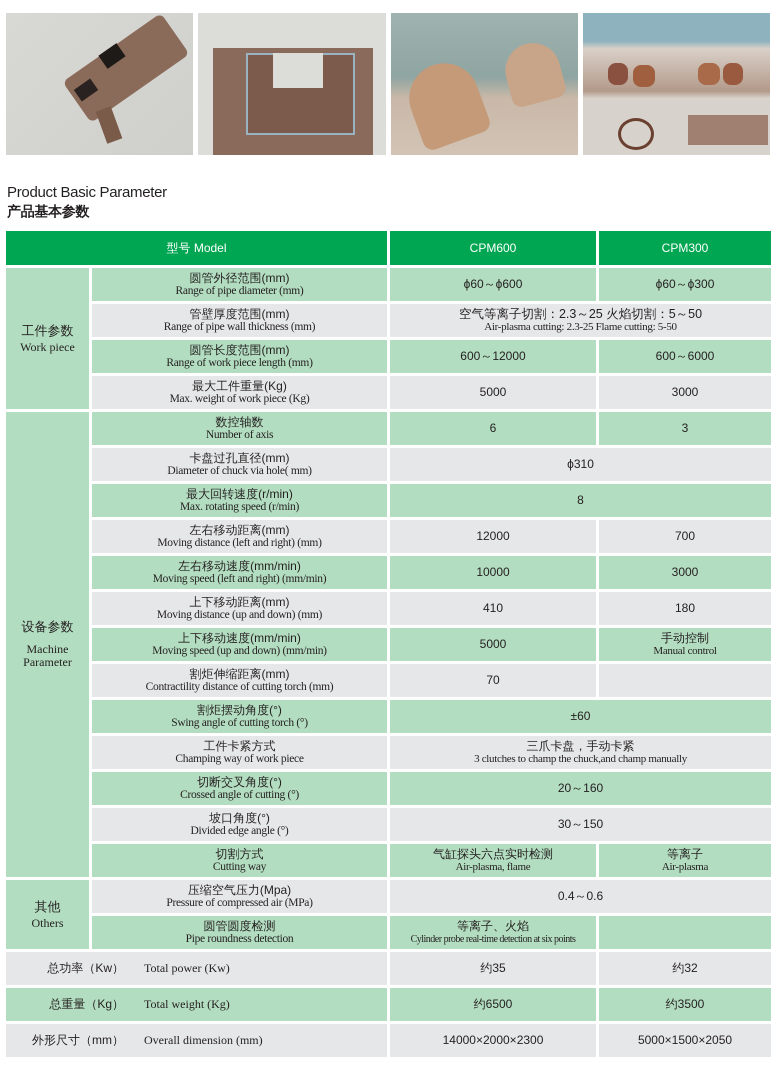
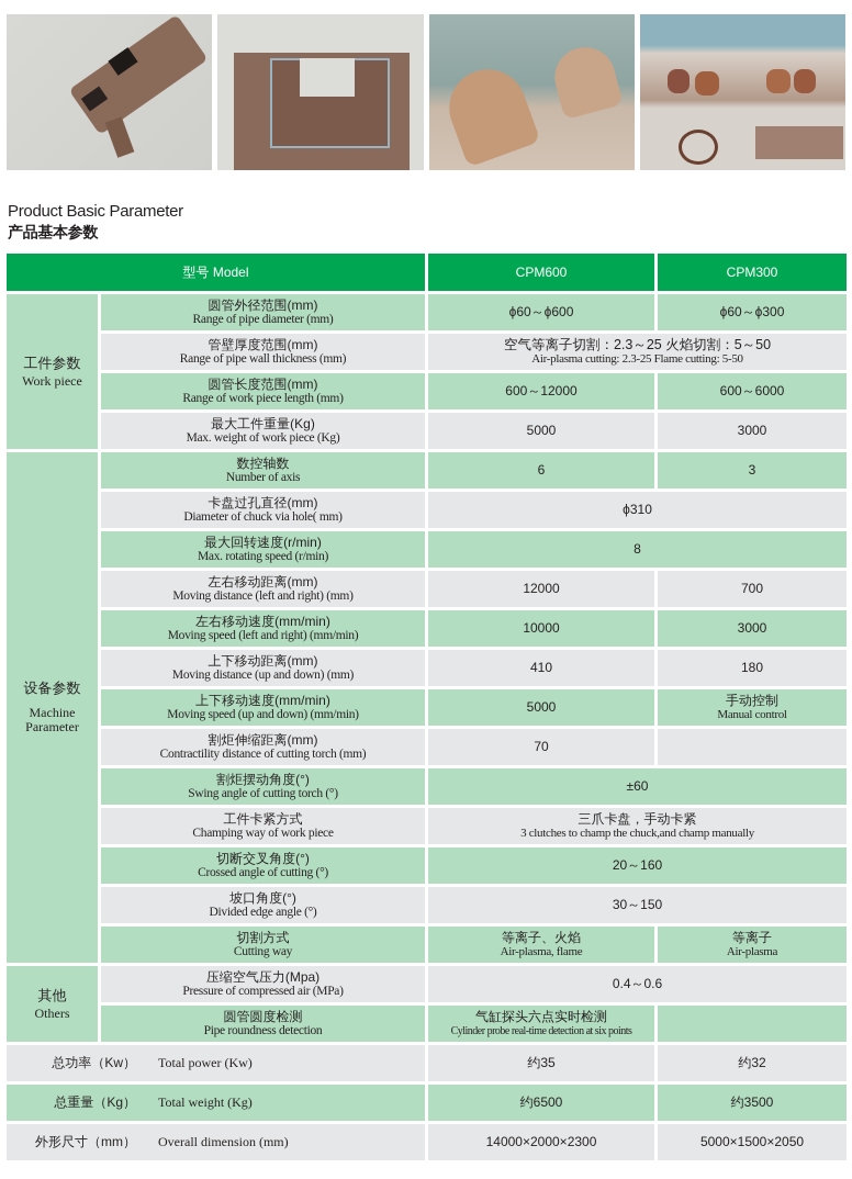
  Product Basic Parameter
  产品基本参数
  型号 Model	CPM600	CPM300
  工件参数 Work piece	圆管外径范围(mm)Range of pipe diameter (mm)	ϕ60～ϕ600	ϕ60～ϕ300
  管壁厚度范围(mm)Range of pipe wall thickness (mm)	空气等离子切割：2.3～25 火焰切割：5～50Air-plasma cutting: 2.3-25 Flame cutting: 5-50
  圆管长度范围(mm)Range of work piece length (mm)	600～12000	600～6000
  最大工件重量(Kg)Max. weight of work piece (Kg)	5000	3000
  设备参数 Machine Parameter	数控轴数Number of axis	6	3
  卡盘过孔直径(mm)Diameter of chuck via hole( mm)	ϕ310
  最大回转速度(r/min)Max. rotating speed (r/min)	8
  左右移动距离(mm)Moving distance (left and right) (mm)	12000	700
  左右移动速度(mm/min)Moving speed (left and right) (mm/min)	10000	3000
  上下移动距离(mm)Moving distance (up and down) (mm)	410	180
  上下移动速度(mm/min)Moving speed (up and down) (mm/min)	5000	手动控制Manual control
  割炬伸缩距离(mm)Contractility distance of cutting torch (mm)	70
  割炬摆动角度(°)Swing angle of cutting torch (°)	±60
  工件卡紧方式Champing way of work piece	三爪卡盘，手动卡紧3 clutches to champ the chuck,and champ manually
  切断交叉角度(°)Crossed angle of cutting (°)	20～160
  坡口角度(°)Divided edge angle (°)	30～150
- 切割方式Cutting way	气缸探头六点实时检测Air-plasma, flame	等离子Air-plasma
+ 切割方式Cutting way	等离子、火焰Air-plasma, flame	等离子Air-plasma
  其他 Others	压缩空气压力(Mpa)Pressure of compressed air (MPa)	0.4～0.6
- 圆管圆度检测Pipe roundness detection	等离子、火焰Cylinder probe real-time detection at six points
+ 圆管圆度检测Pipe roundness detection	气缸探头六点实时检测Cylinder probe real-time detection at six points
  总功率（Kw） Total power (Kw)	约35	约32
  总重量（Kg） Total weight (Kg)	约6500	约3500
  外形尺寸（mm） Overall dimension (mm)	14000×2000×2300	5000×1500×2050
